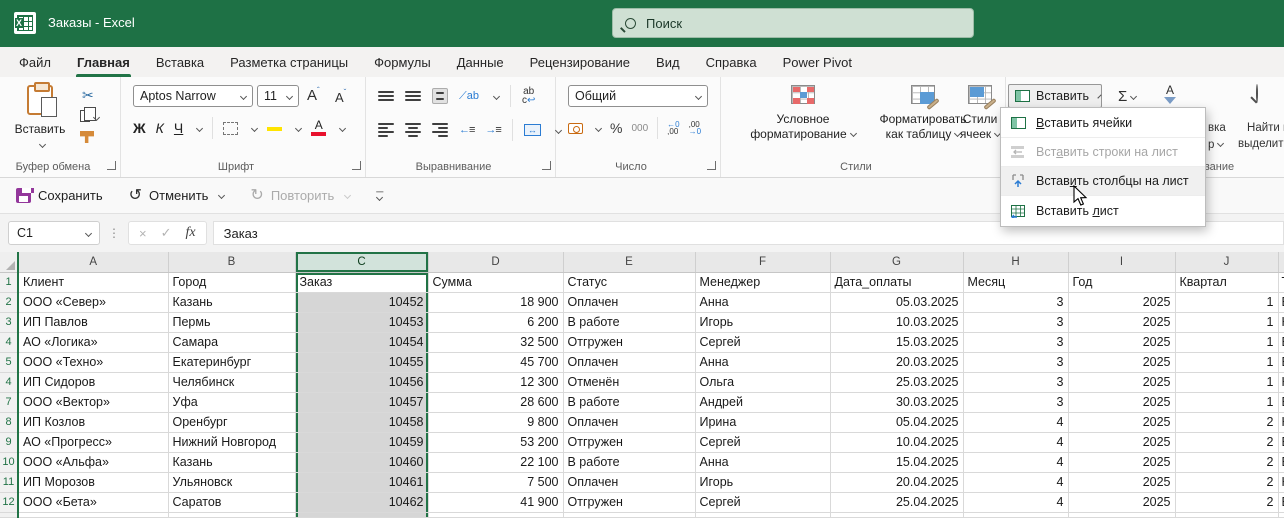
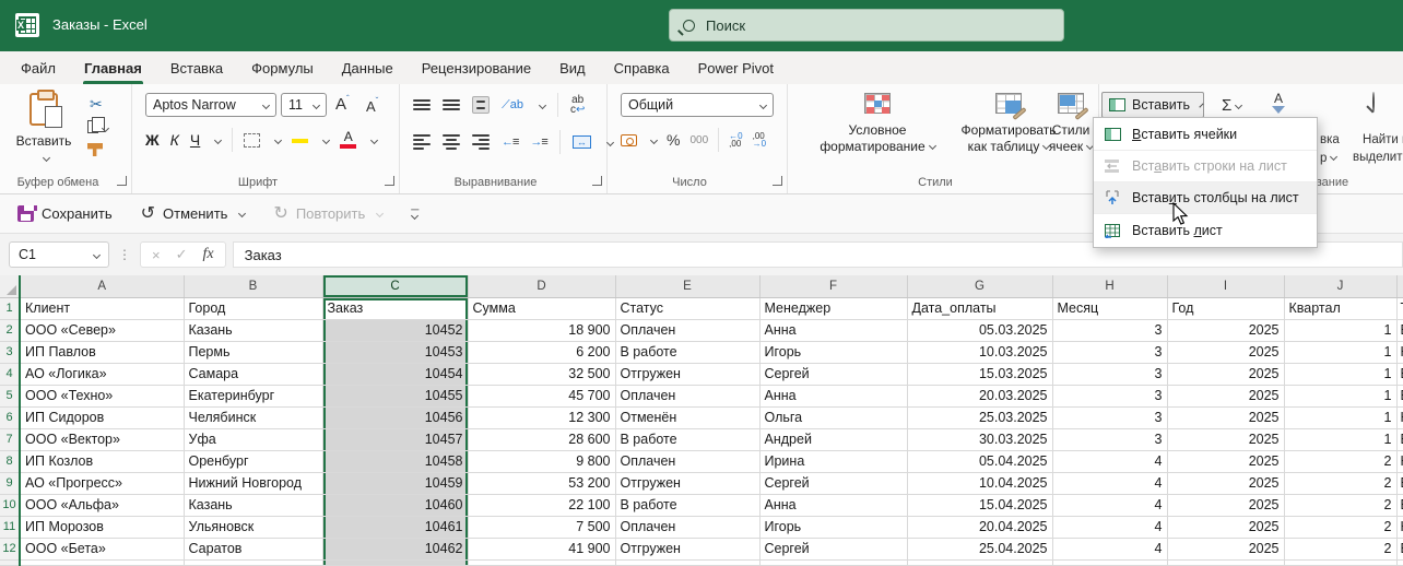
  Заказы - Excel
  Поиск
  Файл
  Главная
  Вставка
- Разметка страницы
  Формулы
  Данные
  Рецензирование
  Вид
  Справка
  Power Pivot
  Вставить
  ✂
  Буфер обмена
  Aptos Narrow
  11
  Aˆ
  Aˇ
  Ж
  К
  Ч
  А
  Шрифт
  ⟋ab
  ab
  c↩
  ←≡
  →≡
  ↔
  Выравнивание
  Общий
  %
  000
  ←0
  ,00
  ,00
  →0
  Число
  Условное
  форматирование
  Форматировать
  как таблицу
  Стили
  ячеек
  Стили
  Вставить
  Σ
  А
  вка
  р
  Найти
  выделит
  вание
  Сохранить
  ↺
  Отменить
  ↻
  Повторить
  ─
  C1
  ⋮
  ×
  ✓
  fx
  Заказ
  	A	B	C	D	E	F	G	H	I	J
  1	Клиент	Город	Заказ	Сумма	Статус	Менеджер	Дата_оплаты	Месяц	Год	Квартал
  2	ООО «Север»	Казань	10452	18 900	Оплачен	Анна	05.03.2025	3	2025	1
  3	ИП Павлов	Пермь	10453	6 200	В работе	Игорь	10.03.2025	3	2025	1
  4	АО «Логика»	Самара	10454	32 500	Отгружен	Сергей	15.03.2025	3	2025	1
  5	ООО «Техно»	Екатеринбург	10455	45 700	Оплачен	Анна	20.03.2025	3	2025	1
- 4	ИП Сидоров	Челябинск	10456	12 300	Отменён	Ольга	25.03.2025	3	2025	1
+ 6	ИП Сидоров	Челябинск	10456	12 300	Отменён	Ольга	25.03.2025	3	2025	1
  7	ООО «Вектор»	Уфа	10457	28 600	В работе	Андрей	30.03.2025	3	2025	1
  8	ИП Козлов	Оренбург	10458	9 800	Оплачен	Ирина	05.04.2025	4	2025	2
  9	АО «Прогресс»	Нижний Новгород	10459	53 200	Отгружен	Сергей	10.04.2025	4	2025	2
  10	ООО «Альфа»	Казань	10460	22 100	В работе	Анна	15.04.2025	4	2025	2
  11	ИП Морозов	Ульяновск	10461	7 500	Оплачен	Игорь	20.04.2025	4	2025	2
  12	ООО «Бета»	Саратов	10462	41 900	Отгружен	Сергей	25.04.2025	4	2025	2
  Вставить ячейки
  Вставить строки на лист
  Вставить столбцы на лист
  Вставить лист
